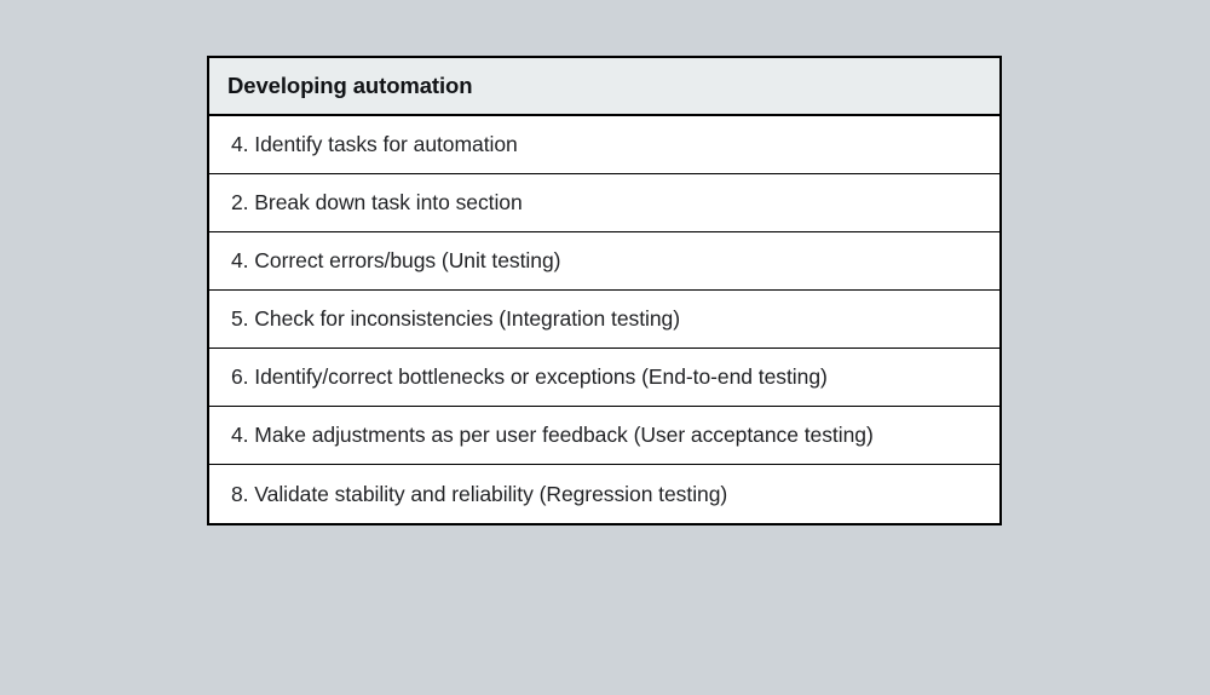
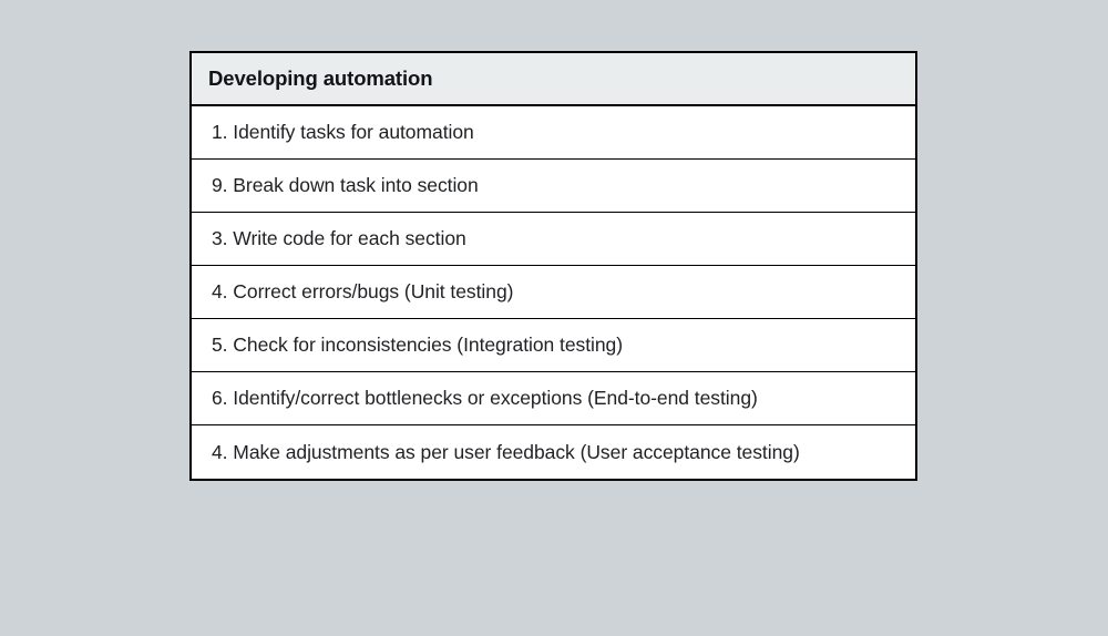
  Developing automation
- 4. Identify tasks for automation
+ 1. Identify tasks for automation
- 2. Break down task into section
+ 9. Break down task into section
+ 3. Write code for each section
  4. Correct errors/bugs (Unit testing)
  5. Check for inconsistencies (Integration testing)
  6. Identify/correct bottlenecks or exceptions (End-to-end testing)
  4. Make adjustments as per user feedback (User acceptance testing)
- 8. Validate stability and reliability (Regression testing)
